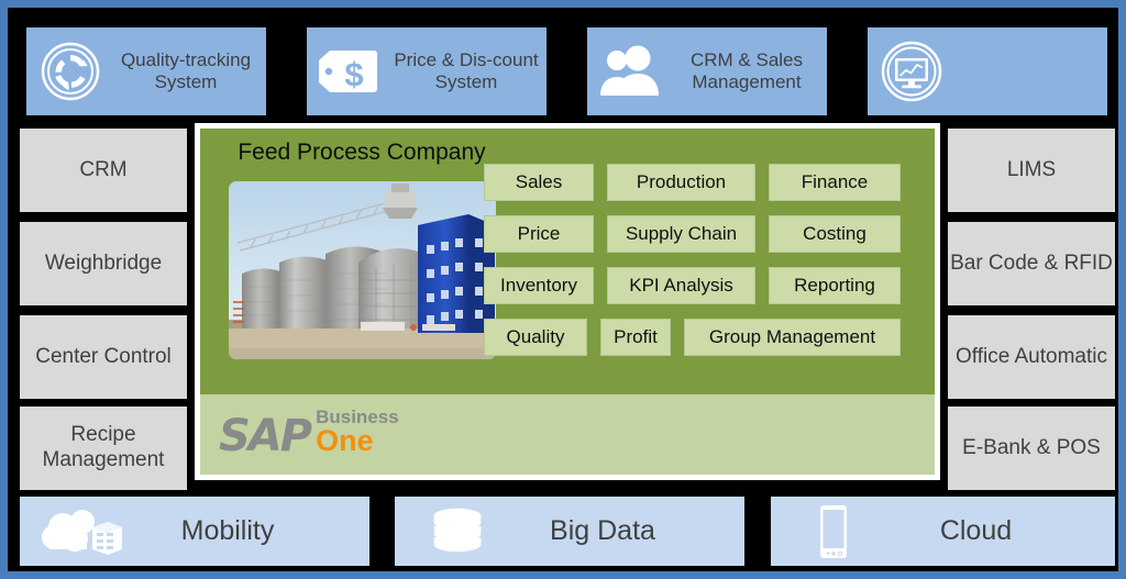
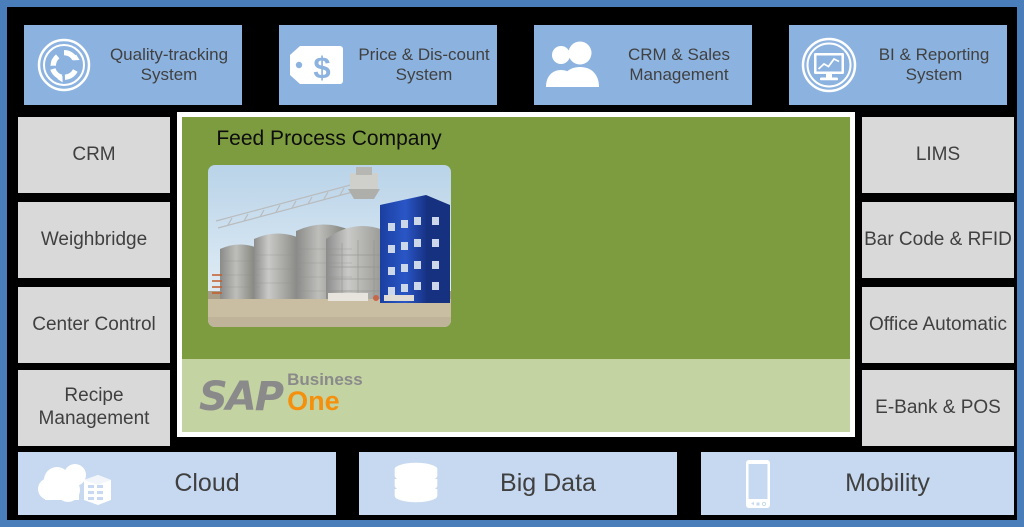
  Quality-tracking System
  $
  Price & Dis-count System
  CRM & Sales Management
+ BI & Reporting System
  CRM
  Weighbridge
  Center Control
  Recipe Management
  LIMS
  Bar Code & RFID
  Office Automatic
  E-Bank & POS
  Feed Process Company
- Sales
- Production
- Finance
- Price
- Supply Chain
- Costing
- Inventory
- KPI Analysis
- Reporting
- Quality
- Profit
- Group Management
  SAP
  Business
  One
- Mobility
+ Cloud
  Big Data
- Cloud
+ Mobility
